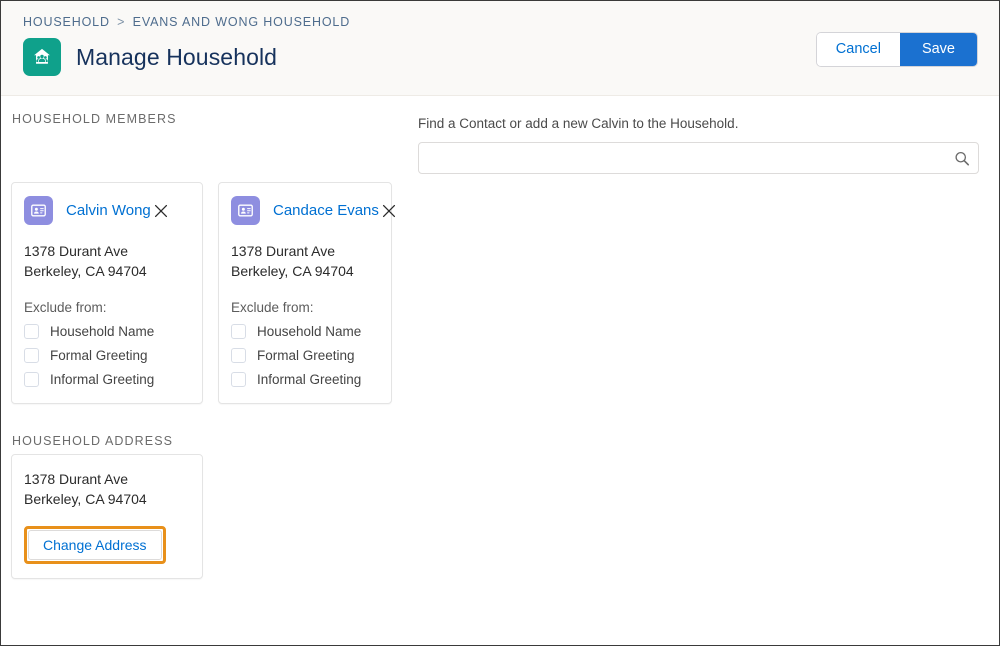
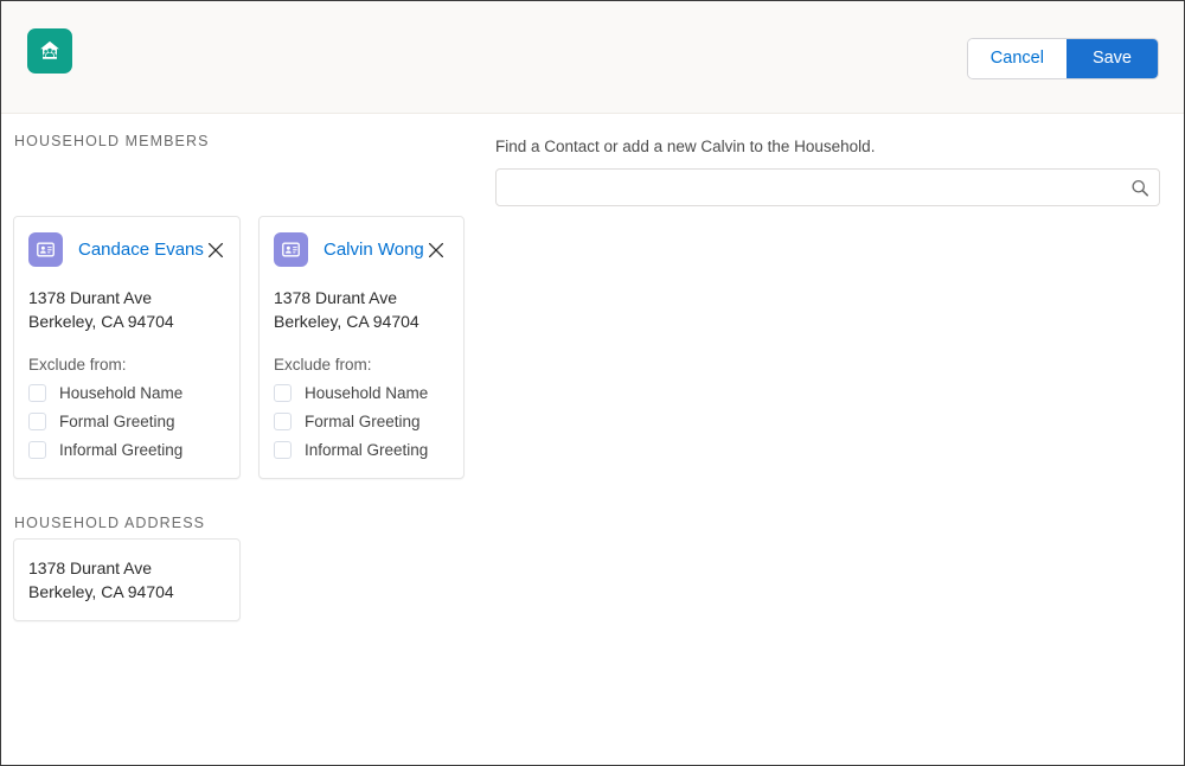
- HOUSEHOLD > EVANS AND WONG HOUSEHOLD
- Manage Household
  Cancel
  Save
  HOUSEHOLD MEMBERS
- Calvin Wong
+ Candace Evans
  1378 Durant Ave
  Berkeley, CA 94704
  Exclude from:
  Household Name
  Formal Greeting
  Informal Greeting
- Candace Evans
+ Calvin Wong
  1378 Durant Ave
  Berkeley, CA 94704
  Exclude from:
  Household Name
  Formal Greeting
  Informal Greeting
  HOUSEHOLD ADDRESS
  1378 Durant Ave
  Berkeley, CA 94704
- Change Address
  Find a Contact or add a new Calvin to the Household.
